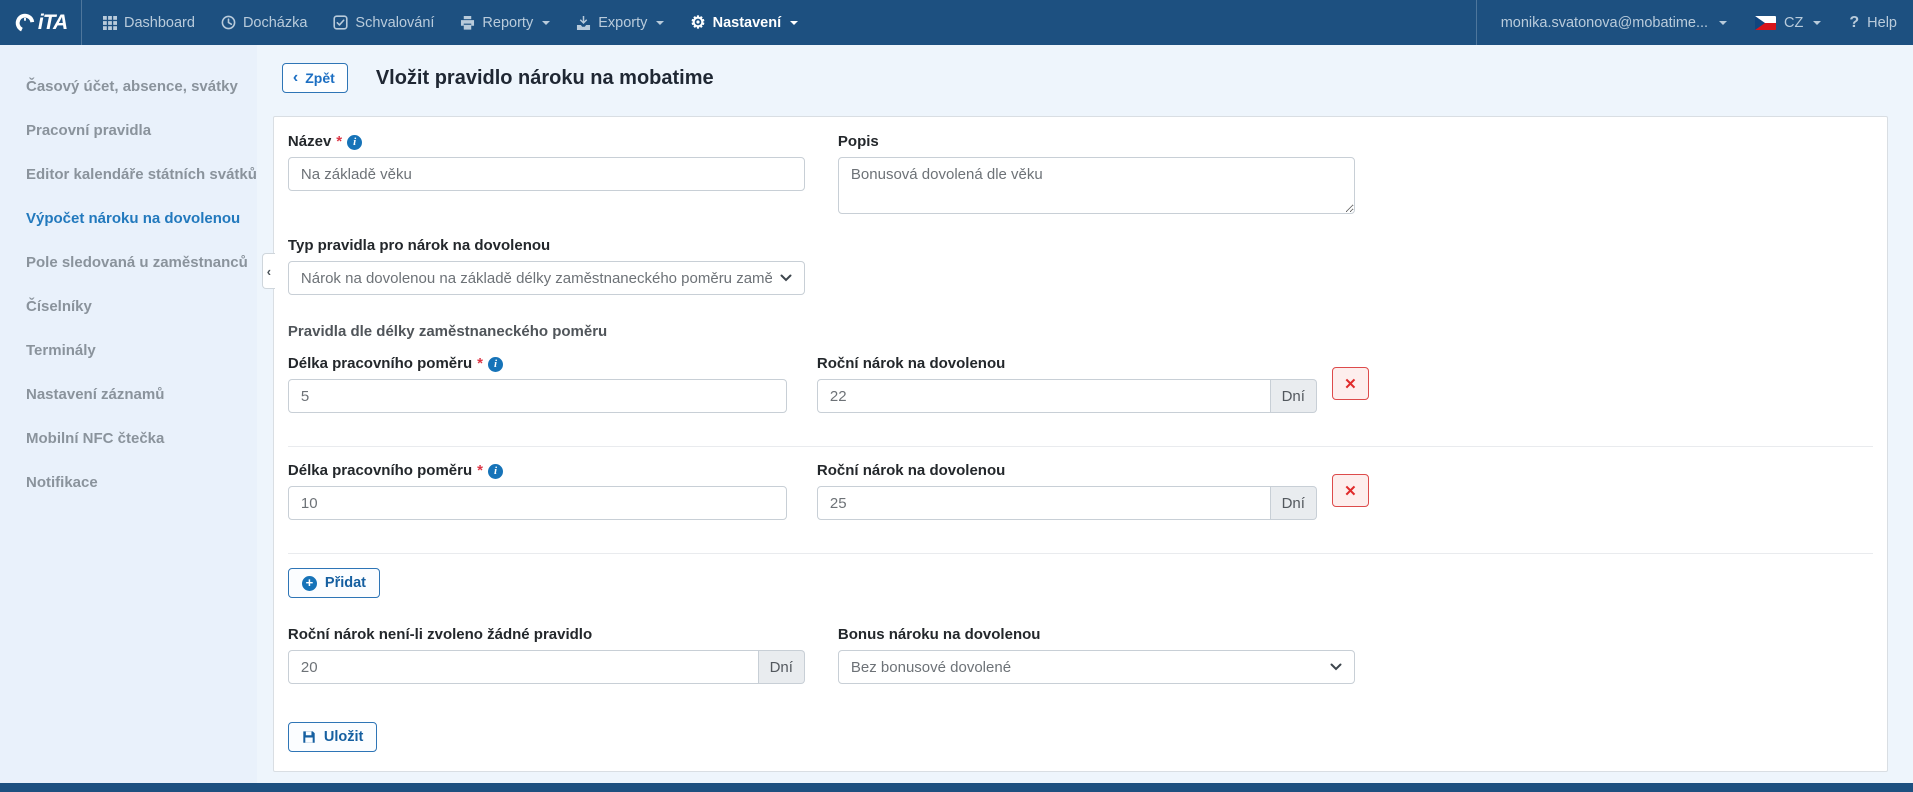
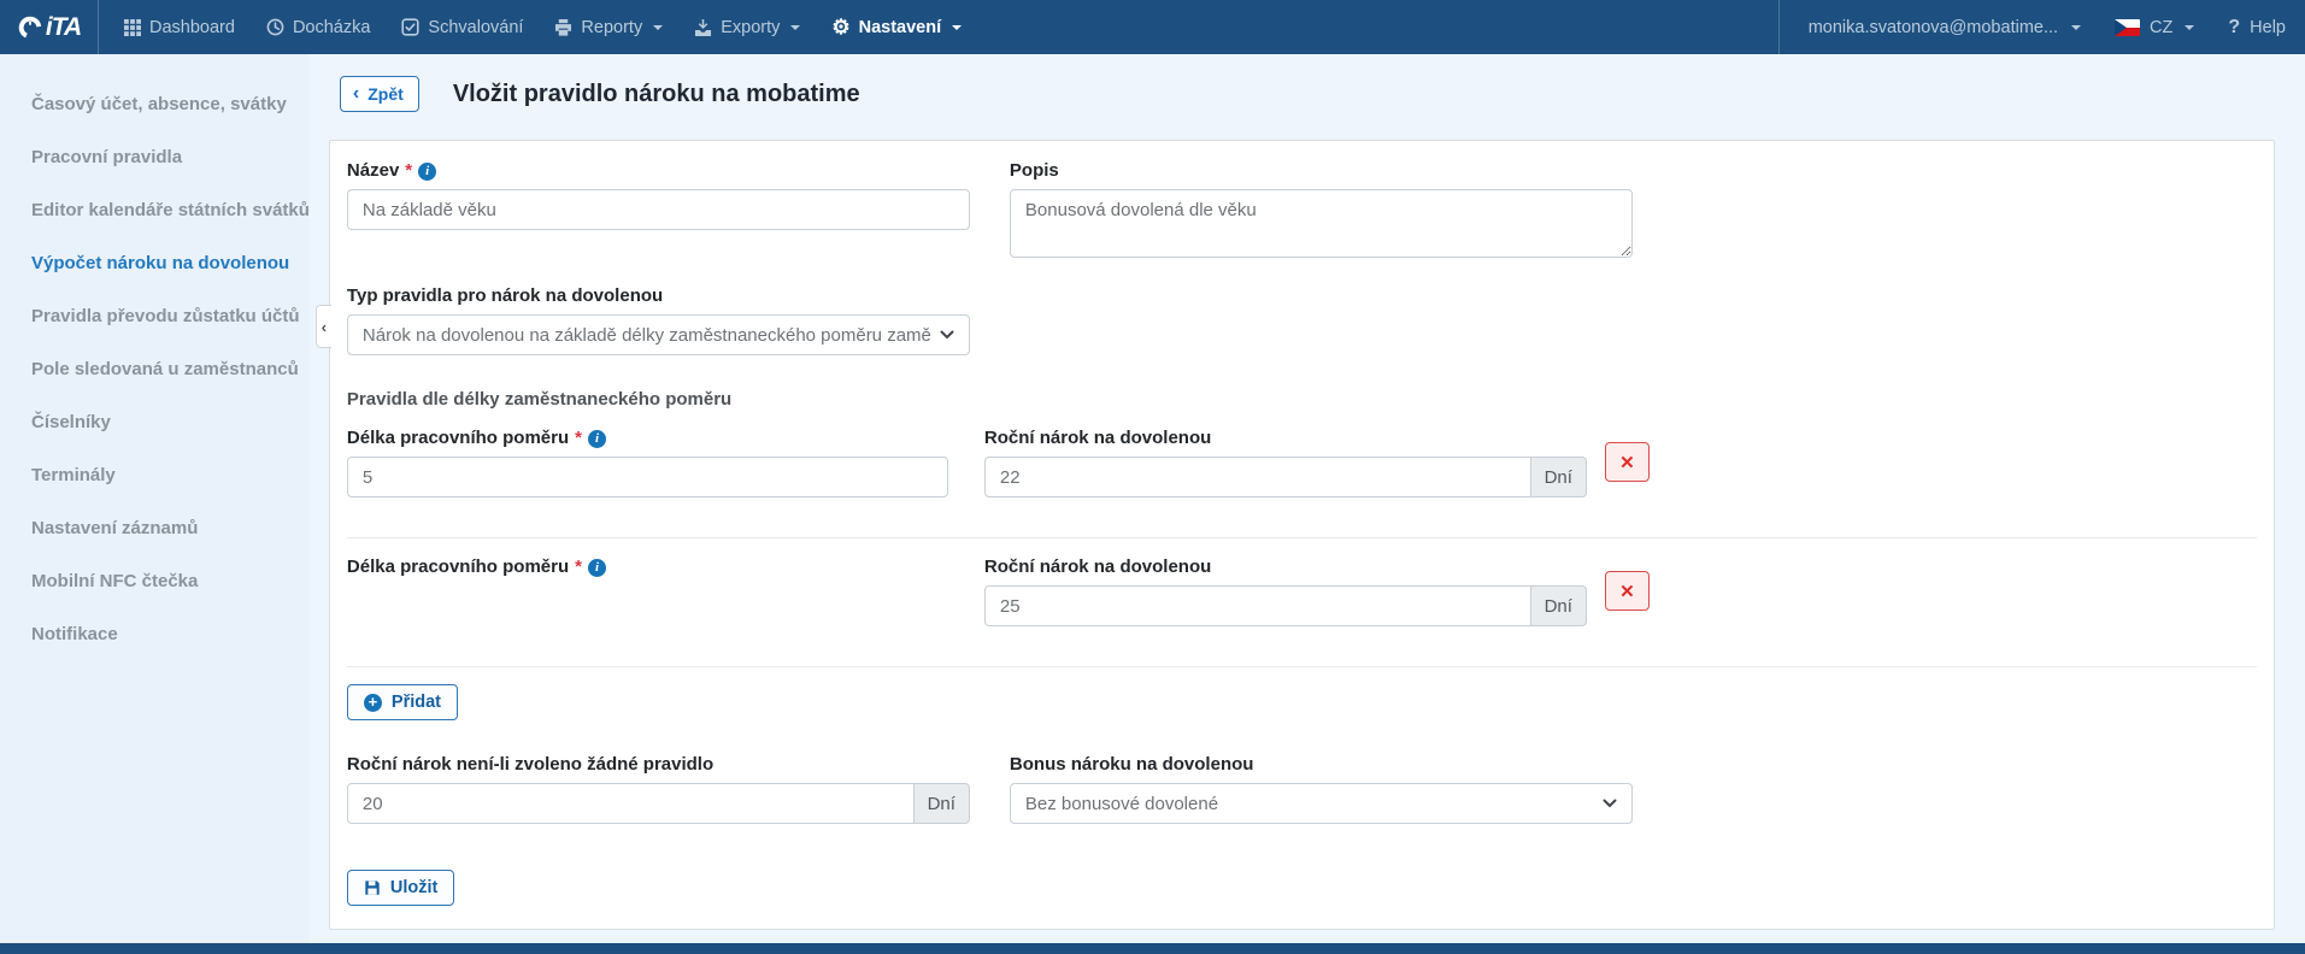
  iTA
  Dashboard
  Docházka
  Schvalování
  Reporty
  Exporty
  ⚙︎
  Nastavení
  monika.svatonova@mobatime...
  CZ
  ?
  Help
  Časový účet, absence, svátky
  Pracovní pravidla
  Editor kalendáře státních svátků
  Výpočet nároku na dovolenou
+ Pravidla převodu zůstatku účtů
  Pole sledovaná u zaměstnanců
  Číselníky
  Terminály
  Nastavení záznamů
  Mobilní NFC čtečka
  Notifikace
  ‹
  Zpět
  Vložit pravidlo nároku na mobatime
  ‹
  Název
  *
  i
  Na základě věku
  Popis
  Bonusová dovolená dle věku
  Typ pravidla pro nárok na dovolenou
  Nárok na dovolenou na základě délky zaměstnaneckého poměru zamě
  Pravidla dle délky zaměstnaneckého poměru
  Délka pracovního poměru
  *
  i
  5
  Roční nárok na dovolenou
  22
  Dní
  ✕
  Délka pracovního poměru
  *
  i
- 10
  Roční nárok na dovolenou
  25
  Dní
  ✕
  +
  Přidat
  Roční nárok není-li zvoleno žádné pravidlo
  20
  Dní
  Bonus nároku na dovolenou
  Bez bonusové dovolené
  Uložit
